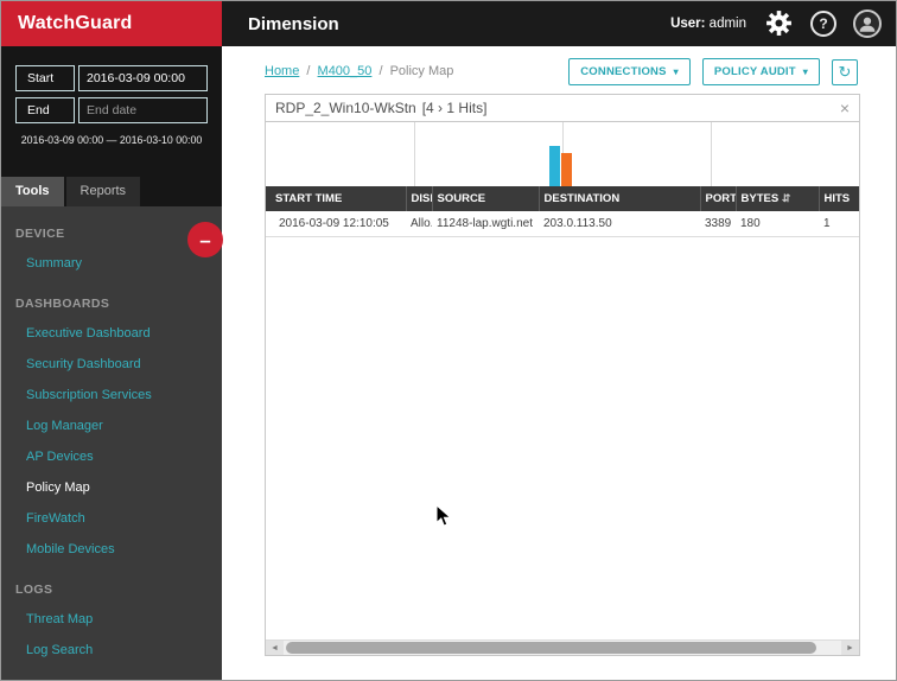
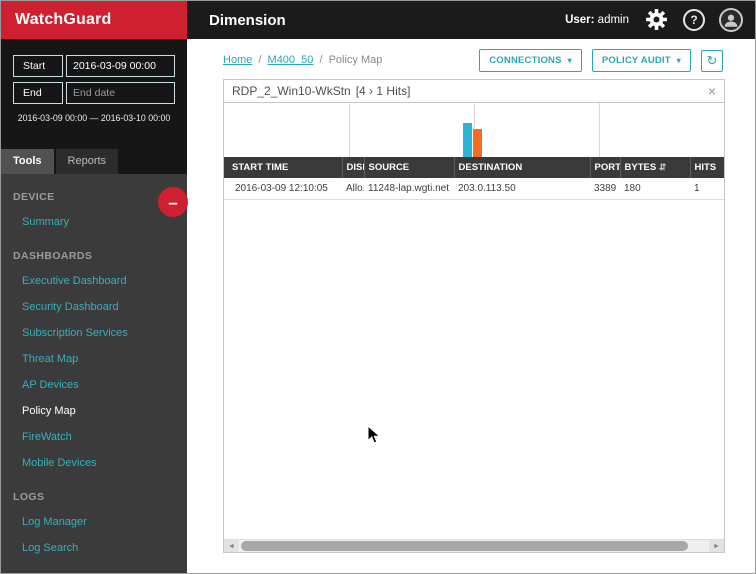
  WatchGuard
  Dimension
  User: admin
  ?
  Start
  2016-03-09 00:00
  End
  End date
  2016-03-09 00:00 — 2016-03-10 00:00
  Tools
  Reports
  DEVICE
  Summary
  DASHBOARDS
  Executive Dashboard
  Security Dashboard
  Subscription Services
- Log Manager
+ Threat Map
  AP Devices
  Policy Map
  FireWatch
  Mobile Devices
  LOGS
- Threat Map
+ Log Manager
  Log Search
  –
  Home / M400_50 / Policy Map
  CONNECTIONS
  ▾
  POLICY AUDIT
  ▾
  ↻
  RDP_2_Win10-WkStn
  [4 › 1 Hits]
  ×
  START TIME	DIS	SOURCE	DESTINATION	PORT	BYTES ⇵	HITS
  2016-03-09 12:10:05	Allo	11248-lap.wgti.net	203.0.113.50	3389	180	1
